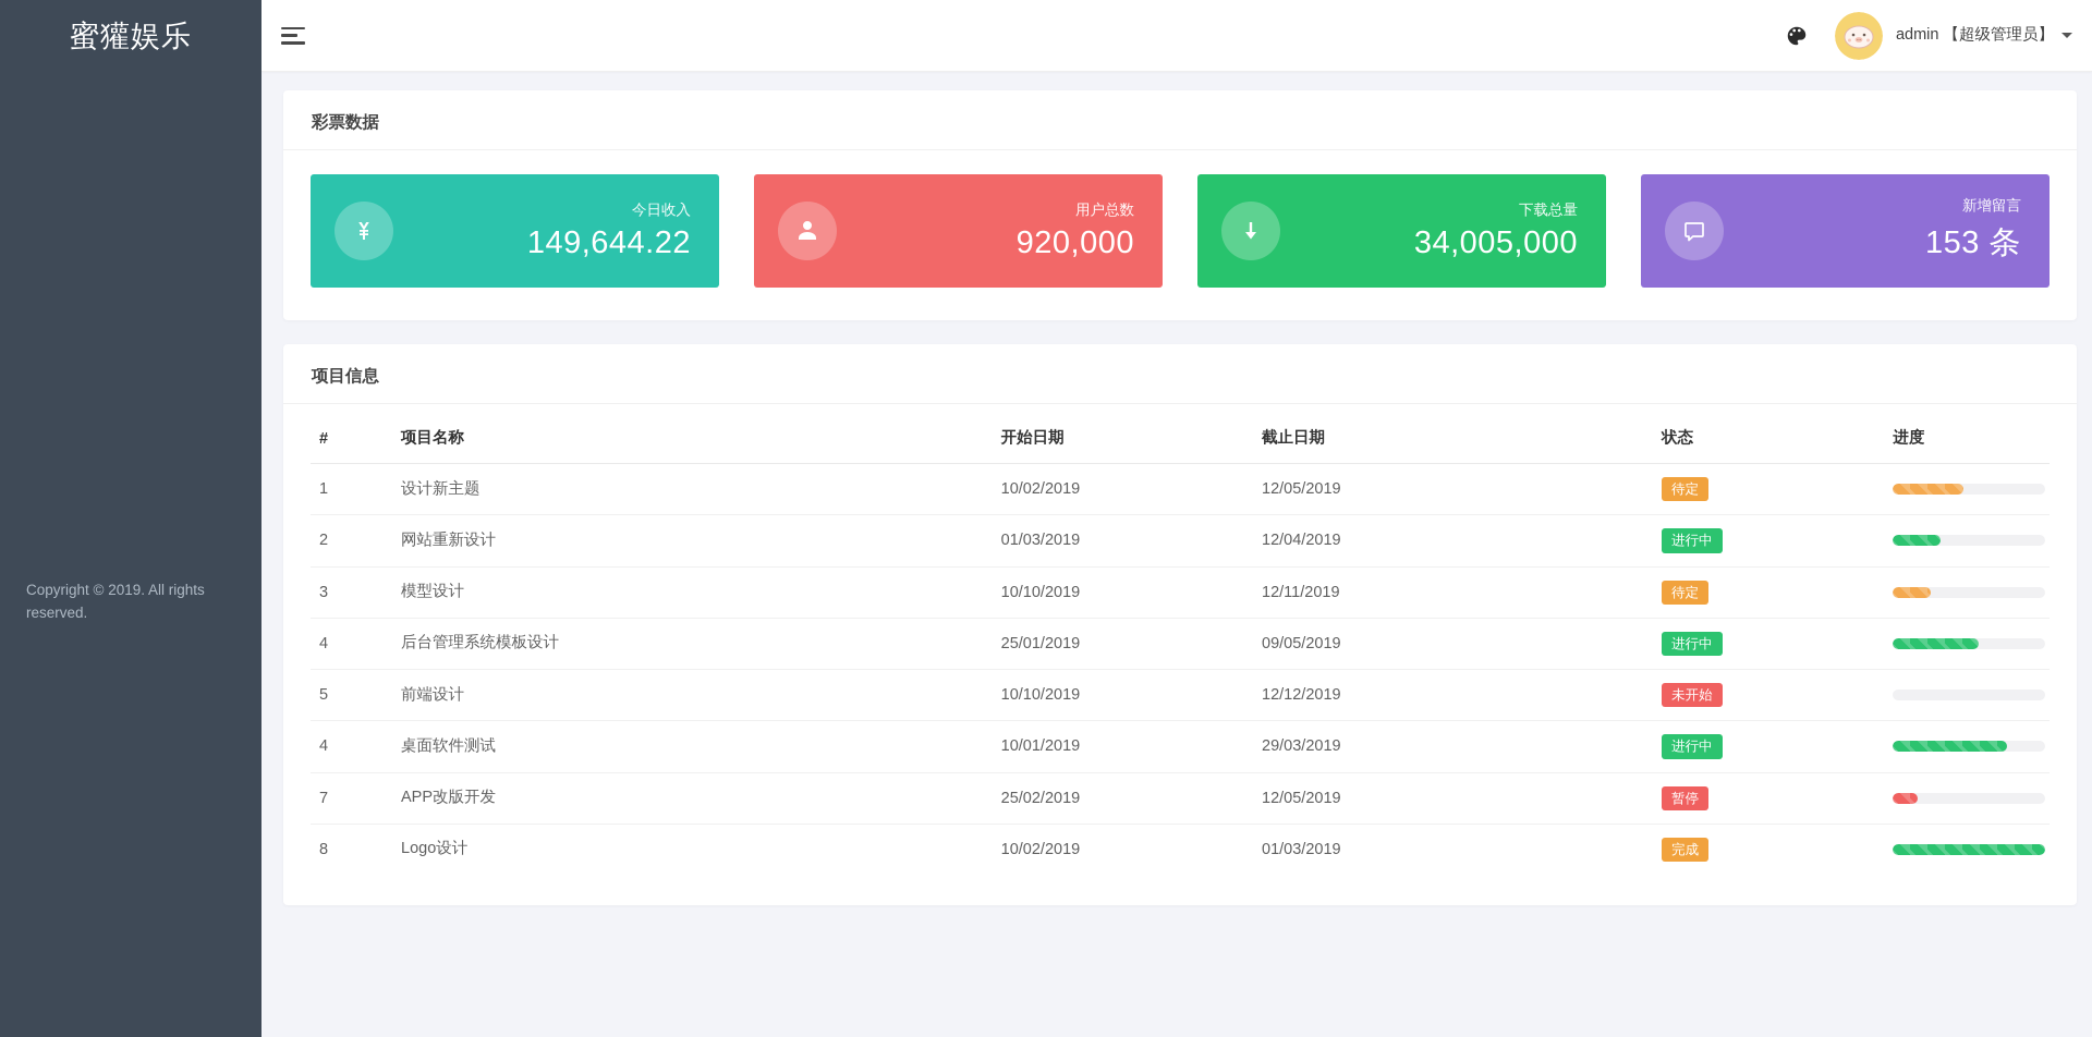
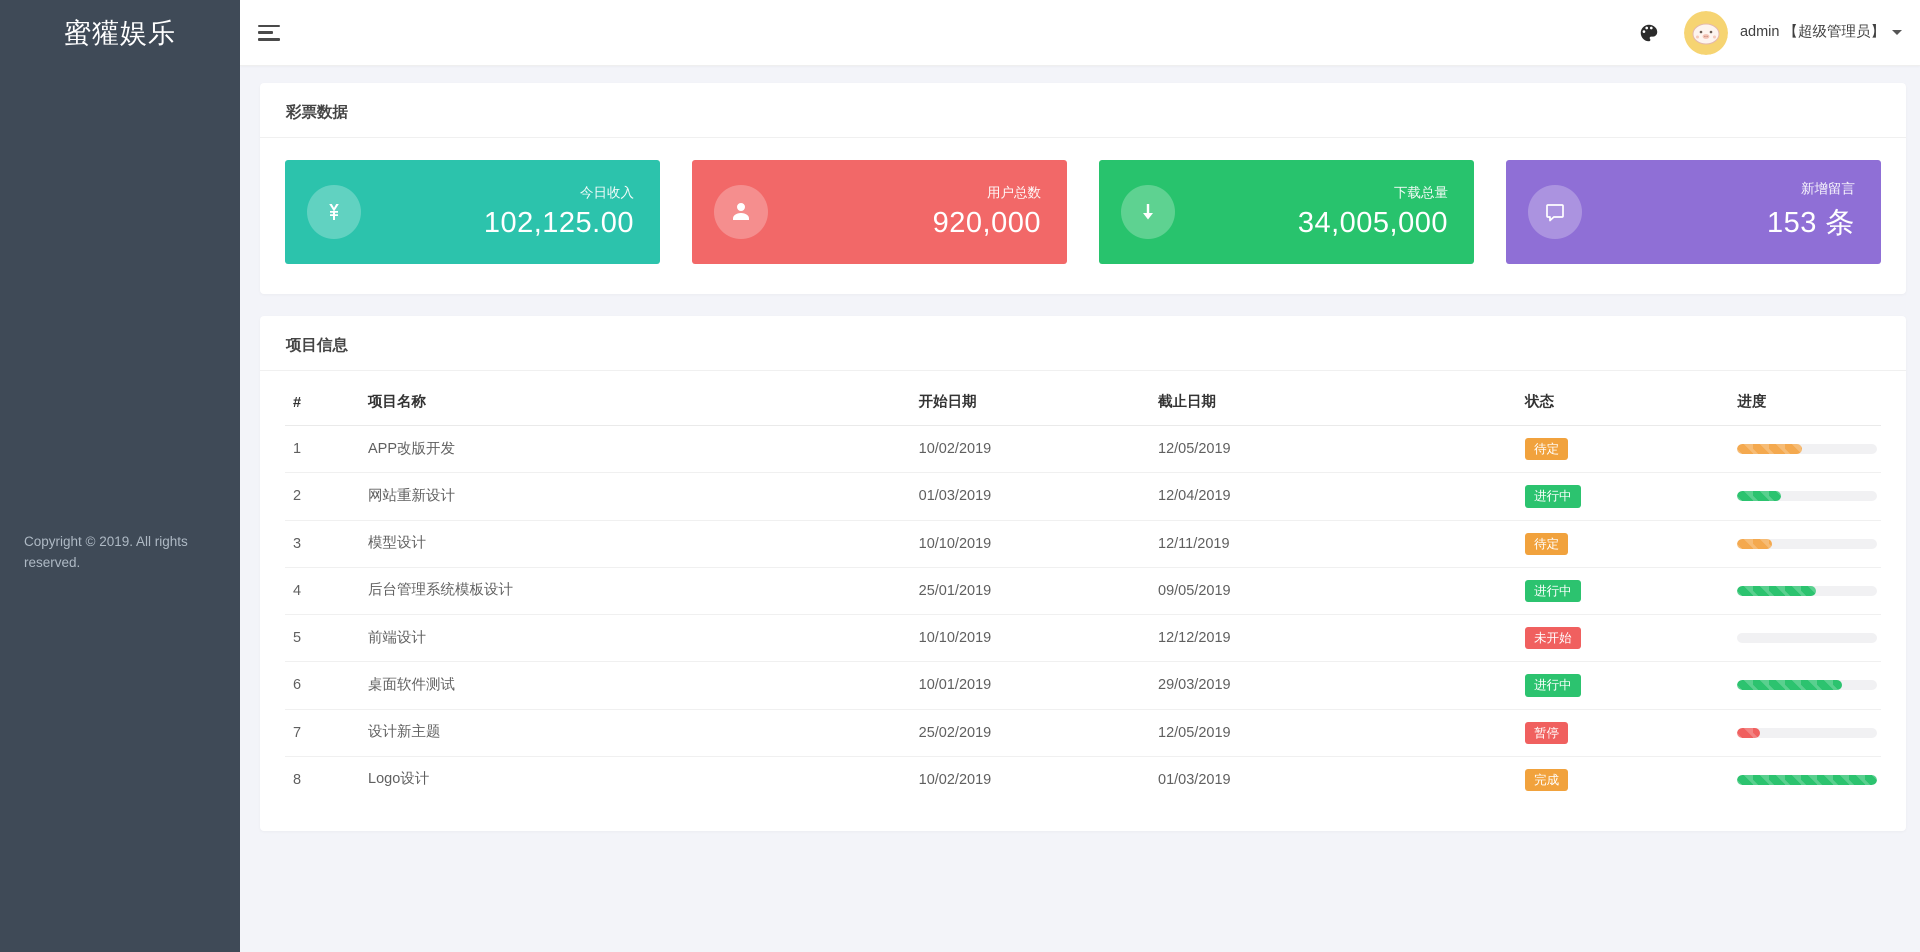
  蜜獾娱乐
  Copyright © 2019. All rights reserved.
  admin 【超级管理员】
  彩票数据
  今日收入
- 149,644.22
+ 102,125.00
  用户总数
  920,000
  下载总量
  34,005,000
  新增留言
  153 条
  项目信息
  #	项目名称	开始日期	截止日期	状态	进度
- 1	设计新主题	10/02/2019	12/05/2019	待定
+ 1	APP改版开发	10/02/2019	12/05/2019	待定
  2	网站重新设计	01/03/2019	12/04/2019	进行中
  3	模型设计	10/10/2019	12/11/2019	待定
  4	后台管理系统模板设计	25/01/2019	09/05/2019	进行中
  5	前端设计	10/10/2019	12/12/2019	未开始
- 4	桌面软件测试	10/01/2019	29/03/2019	进行中
+ 6	桌面软件测试	10/01/2019	29/03/2019	进行中
- 7	APP改版开发	25/02/2019	12/05/2019	暂停
+ 7	设计新主题	25/02/2019	12/05/2019	暂停
  8	Logo设计	10/02/2019	01/03/2019	完成
